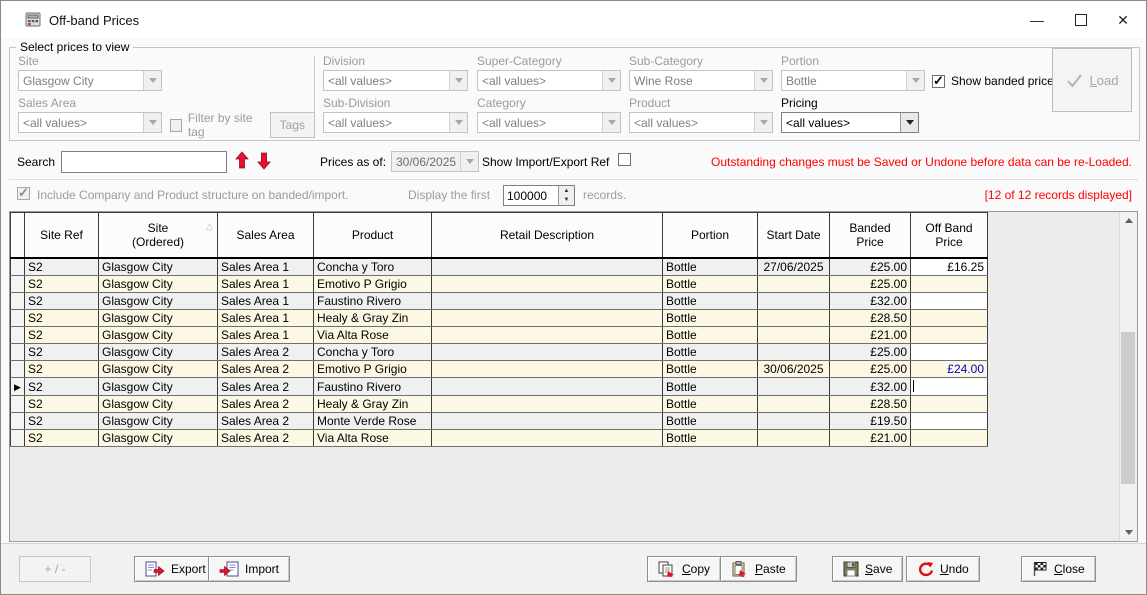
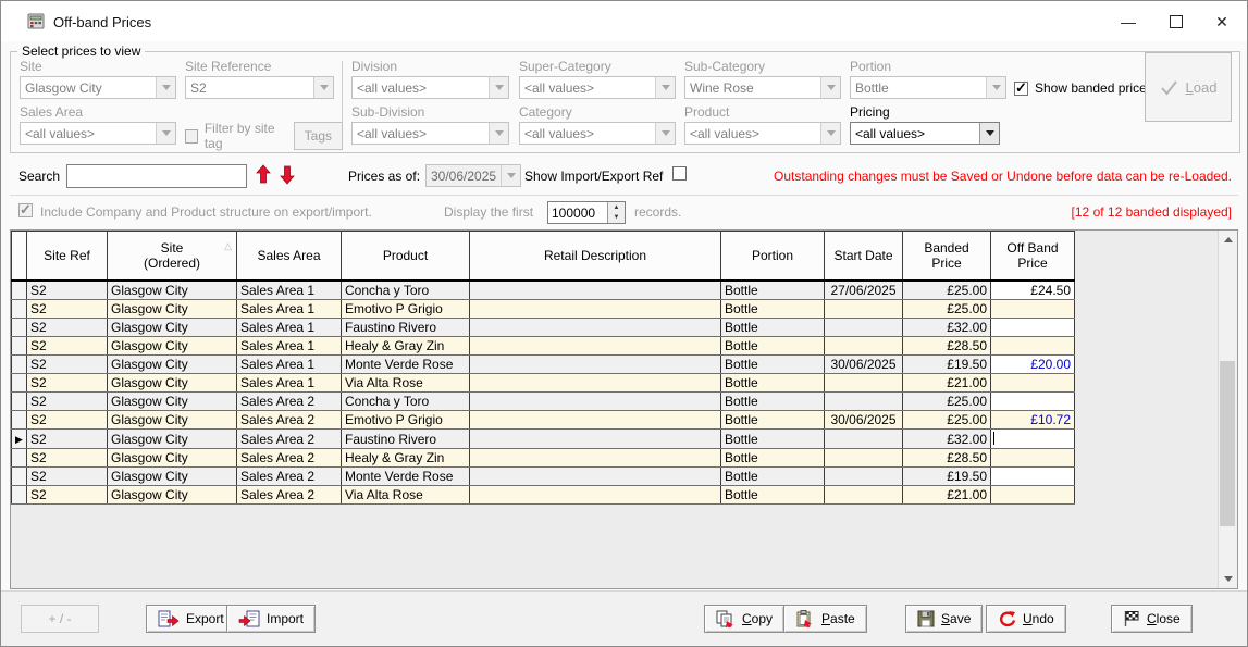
  Off-band Prices
  —
  ✕
  Select prices to view
  Site
  Glasgow City
+ Site Reference
+ S2
  Sales Area
  <all values>
  Filter by site tag
  Tags
  Division
  <all values>
  Sub-Division
  <all values>
  Super-Category
  <all values>
  Category
  <all values>
  Sub-Category
  Wine Rose
  Product
  <all values>
  Portion
  Bottle
  Pricing
  <all values>
  Show banded price
  Load
  Search
  Prices as of:
  30/06/2025
  Show Import/Export Ref
  Outstanding changes must be Saved or Undone before data can be re-Loaded.
- Include Company and Product structure on banded/import.
+ Include Company and Product structure on export/import.
  Display the first
  100000
  records.
- [12 of 12 records displayed]
+ [12 of 12 banded displayed]
  	Site Ref	Site(Ordered)△	Sales Area	Product	Retail Description	Portion	Start Date	BandedPrice	Off BandPrice
- 	S2	Glasgow City	Sales Area 1	Concha y Toro		Bottle	27/06/2025	£25.00	£16.25
+ 	S2	Glasgow City	Sales Area 1	Concha y Toro		Bottle	27/06/2025	£25.00	£24.50
  	S2	Glasgow City	Sales Area 1	Emotivo P Grigio		Bottle		£25.00
  	S2	Glasgow City	Sales Area 1	Faustino Rivero		Bottle		£32.00
  	S2	Glasgow City	Sales Area 1	Healy & Gray Zin		Bottle		£28.50
+ 	S2	Glasgow City	Sales Area 1	Monte Verde Rose		Bottle	30/06/2025	£19.50	£20.00
  	S2	Glasgow City	Sales Area 1	Via Alta Rose		Bottle		£21.00
  	S2	Glasgow City	Sales Area 2	Concha y Toro		Bottle		£25.00
- 	S2	Glasgow City	Sales Area 2	Emotivo P Grigio		Bottle	30/06/2025	£25.00	£24.00
+ 	S2	Glasgow City	Sales Area 2	Emotivo P Grigio		Bottle	30/06/2025	£25.00	£10.72
  ▶	S2	Glasgow City	Sales Area 2	Faustino Rivero		Bottle		£32.00
  	S2	Glasgow City	Sales Area 2	Healy & Gray Zin		Bottle		£28.50
  	S2	Glasgow City	Sales Area 2	Monte Verde Rose		Bottle		£19.50
  	S2	Glasgow City	Sales Area 2	Via Alta Rose		Bottle		£21.00
  + / -
  Export
  Import
  Copy
  Paste
  Save
  Undo
  Close
